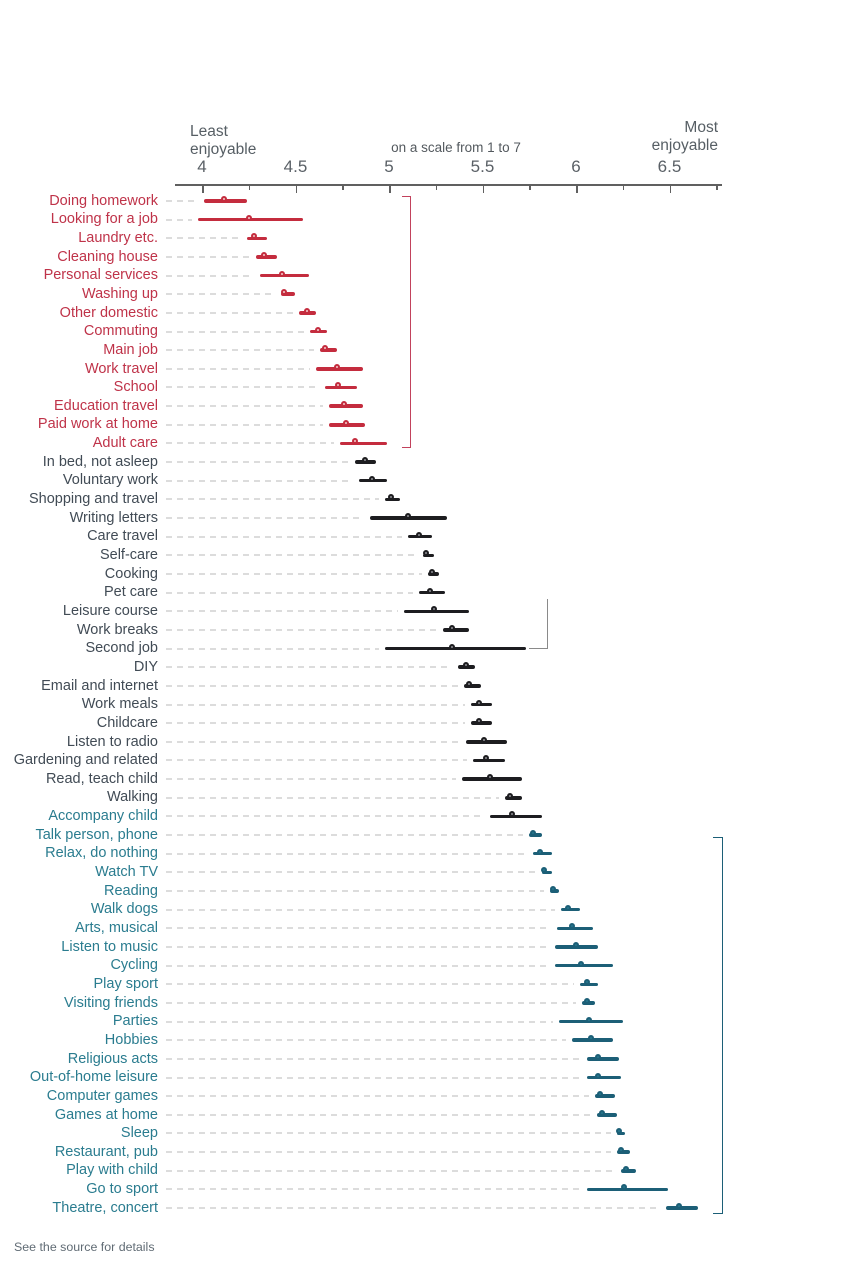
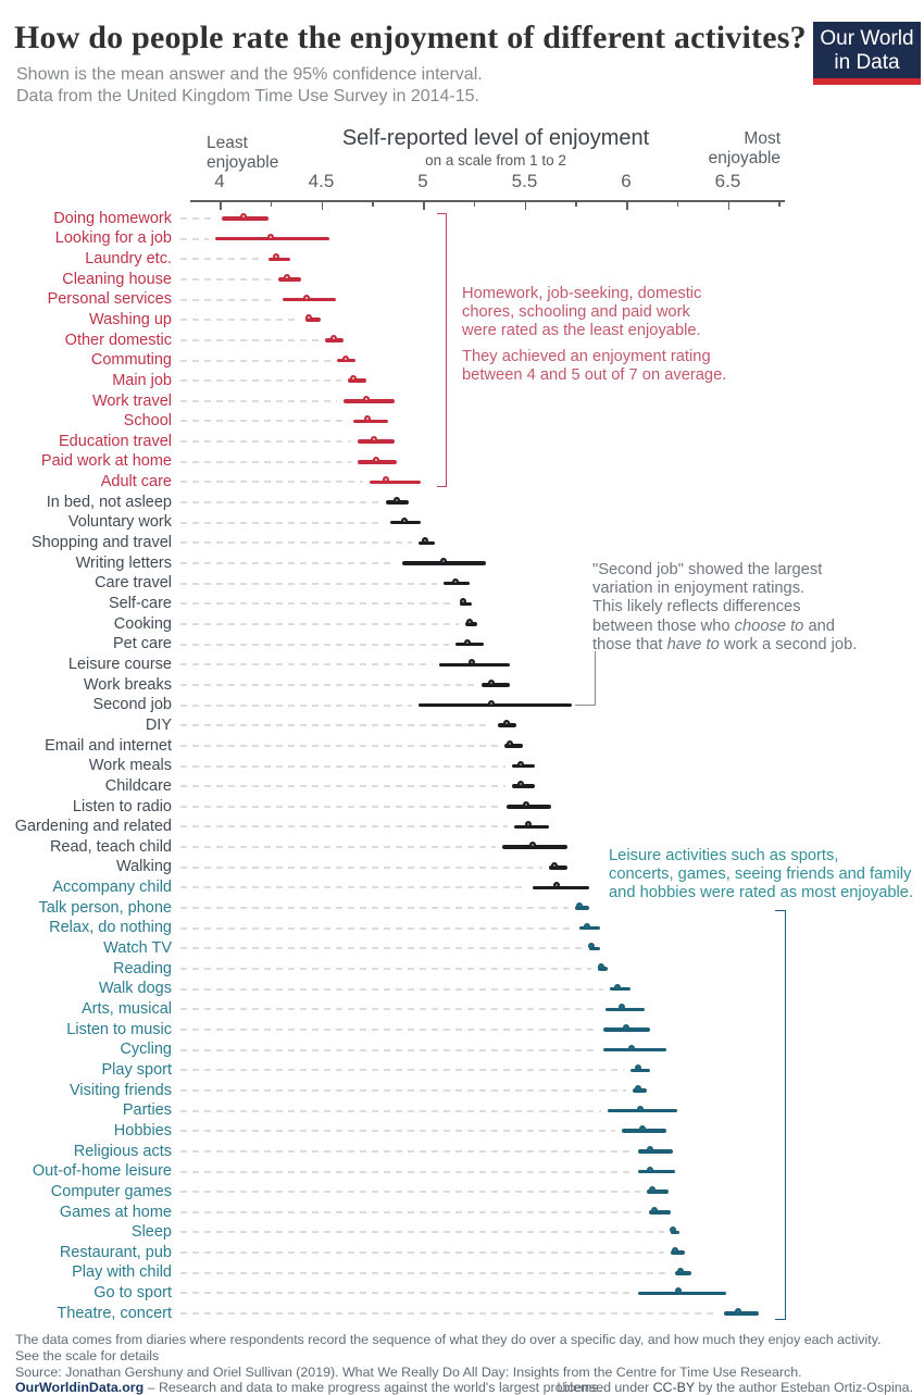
+ How do people rate the enjoyment of different activites?
+ Shown is the mean answer and the 95% confidence interval.
+ Data from the United Kingdom Time Use Survey in 2014-15.
+ Our World
+ in Data
+ Self-reported level of enjoyment
- on a scale from 1 to 7
+ on a scale from 1 to 2
  Least
  enjoyable
  Most
  enjoyable
  4
  4.5
  5
  5.5
  6
  6.5
  Doing homework
  Looking for a job
  Laundry etc.
  Cleaning house
  Personal services
  Washing up
  Other domestic
  Commuting
  Main job
  Work travel
  School
  Education travel
  Paid work at home
  Adult care
  In bed, not asleep
  Voluntary work
  Shopping and travel
  Writing letters
  Care travel
  Self-care
  Cooking
  Pet care
  Leisure course
  Work breaks
  Second job
  DIY
  Email and internet
  Work meals
  Childcare
  Listen to radio
  Gardening and related
  Read, teach child
  Walking
  Accompany child
  Talk person, phone
  Relax, do nothing
  Watch TV
  Reading
  Walk dogs
  Arts, musical
  Listen to music
  Cycling
  Play sport
  Visiting friends
  Parties
  Hobbies
  Religious acts
  Out-of-home leisure
  Computer games
  Games at home
  Sleep
  Restaurant, pub
  Play with child
  Go to sport
  Theatre, concert
+ Homework, job-seeking, domestic
+ chores, schooling and paid work
+ were rated as the least enjoyable.
+ They achieved an enjoyment rating
+ between 4 and 5 out of 7 on average.
+ "Second job" showed the largest
+ variation in enjoyment ratings.
+ This likely reflects differences
+ between those who choose to and
+ those that have to work a second job.
+ Leisure activities such as sports,
+ concerts, games, seeing friends and family
+ and hobbies were rated as most enjoyable.
+ The data comes from diaries where respondents record the sequence of what they do over a specific day, and how much they enjoy each activity.
- See the source for details
+ See the scale for details
+ Source: Jonathan Gershuny and Oriel Sullivan (2019). What We Really Do All Day: Insights from the Centre for Time Use Research.
+ OurWorldinData.org – Research and data to make progress against the world's largest problems.
+ Licensed under CC-BY by the author Esteban Ortiz-Ospina.
